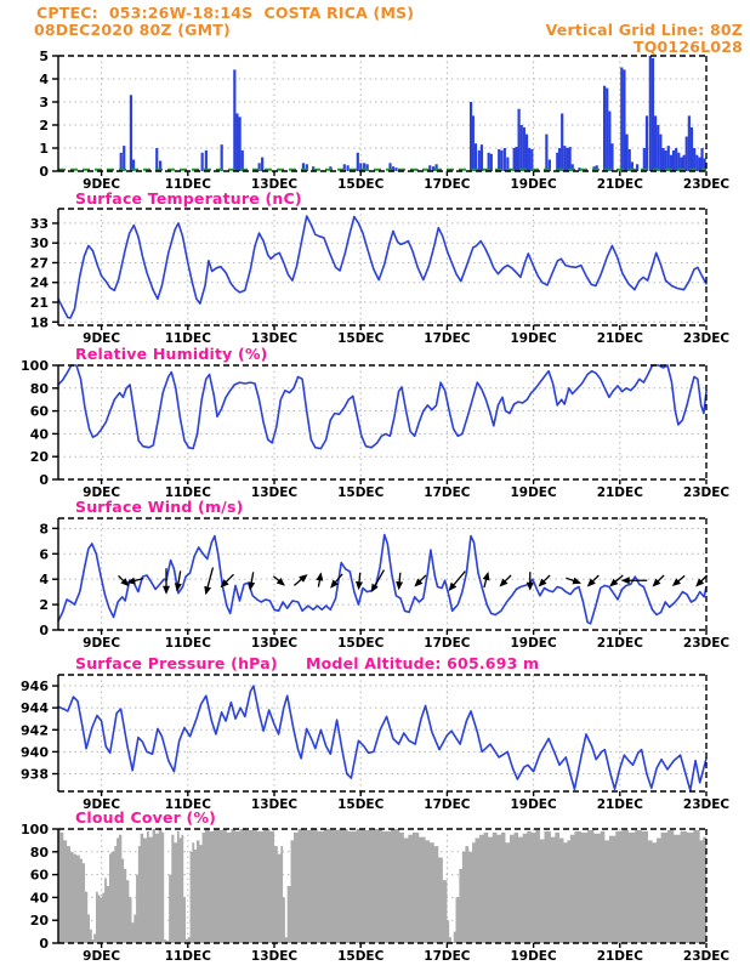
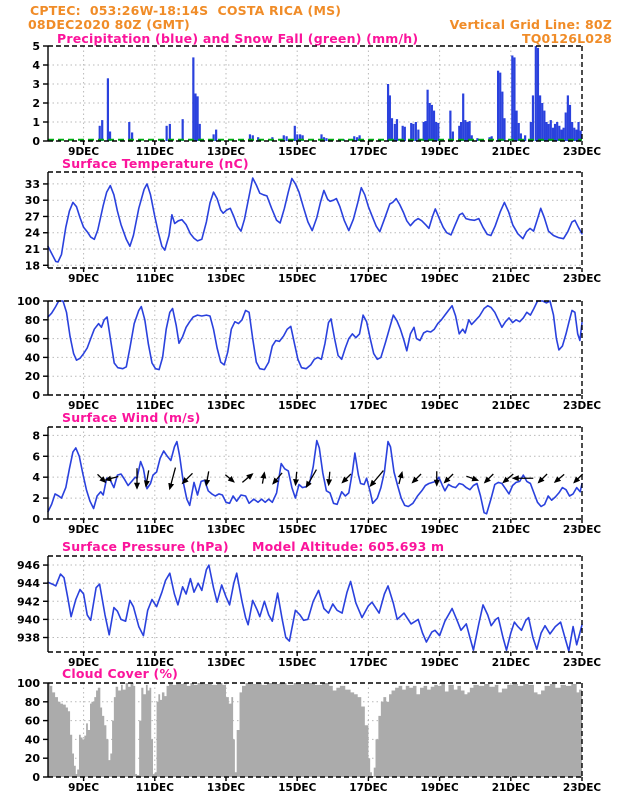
  CPTEC: 053:26W-18:14S COSTA RICA (MS)
  08DEC2020 80Z (GMT)
  Vertical Grid Line: 80Z
  TQ0126L028
+ Precipitation (blue) and Snow Fall (green) (mm/h)
  Surface Temperature (nC)
- Relative Humidity (%)
  Surface Wind (m/s)
  Surface Pressure (hPa)
  Model Altitude: 605.693 m
  Cloud Cover (%)
  0
  1
  2
  3
  4
  5
  9DEC
  11DEC
  13DEC
  15DEC
  17DEC
  19DEC
  21DEC
  23DEC
  18
  21
  24
  27
  30
  33
  9DEC
  11DEC
  13DEC
  15DEC
  17DEC
  19DEC
  21DEC
  23DEC
  0
  20
  40
  60
  80
  100
  9DEC
  11DEC
  13DEC
  15DEC
  17DEC
  19DEC
  21DEC
  23DEC
  0
  2
  4
  6
  8
  9DEC
  11DEC
  13DEC
  15DEC
  17DEC
  19DEC
  21DEC
  23DEC
  938
  940
  942
  944
  946
  9DEC
  11DEC
  13DEC
  15DEC
  17DEC
  19DEC
  21DEC
  23DEC
  0
  20
  40
  60
  80
  100
  9DEC
  11DEC
  13DEC
  15DEC
  17DEC
  19DEC
  21DEC
  23DEC
